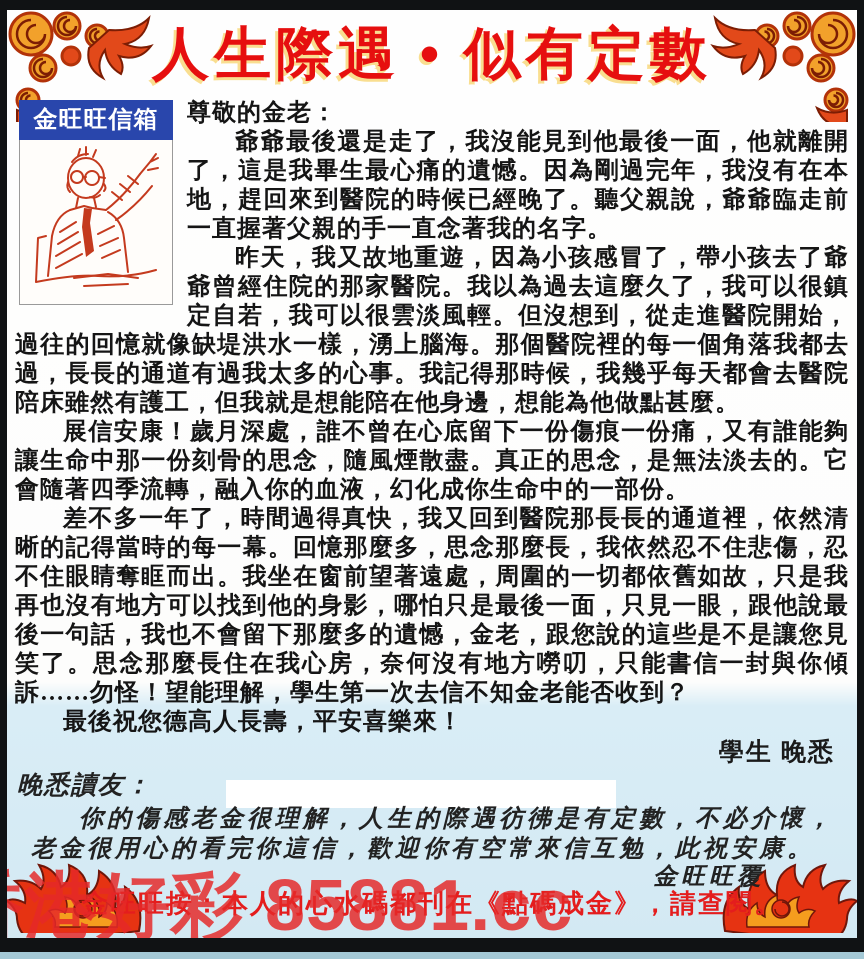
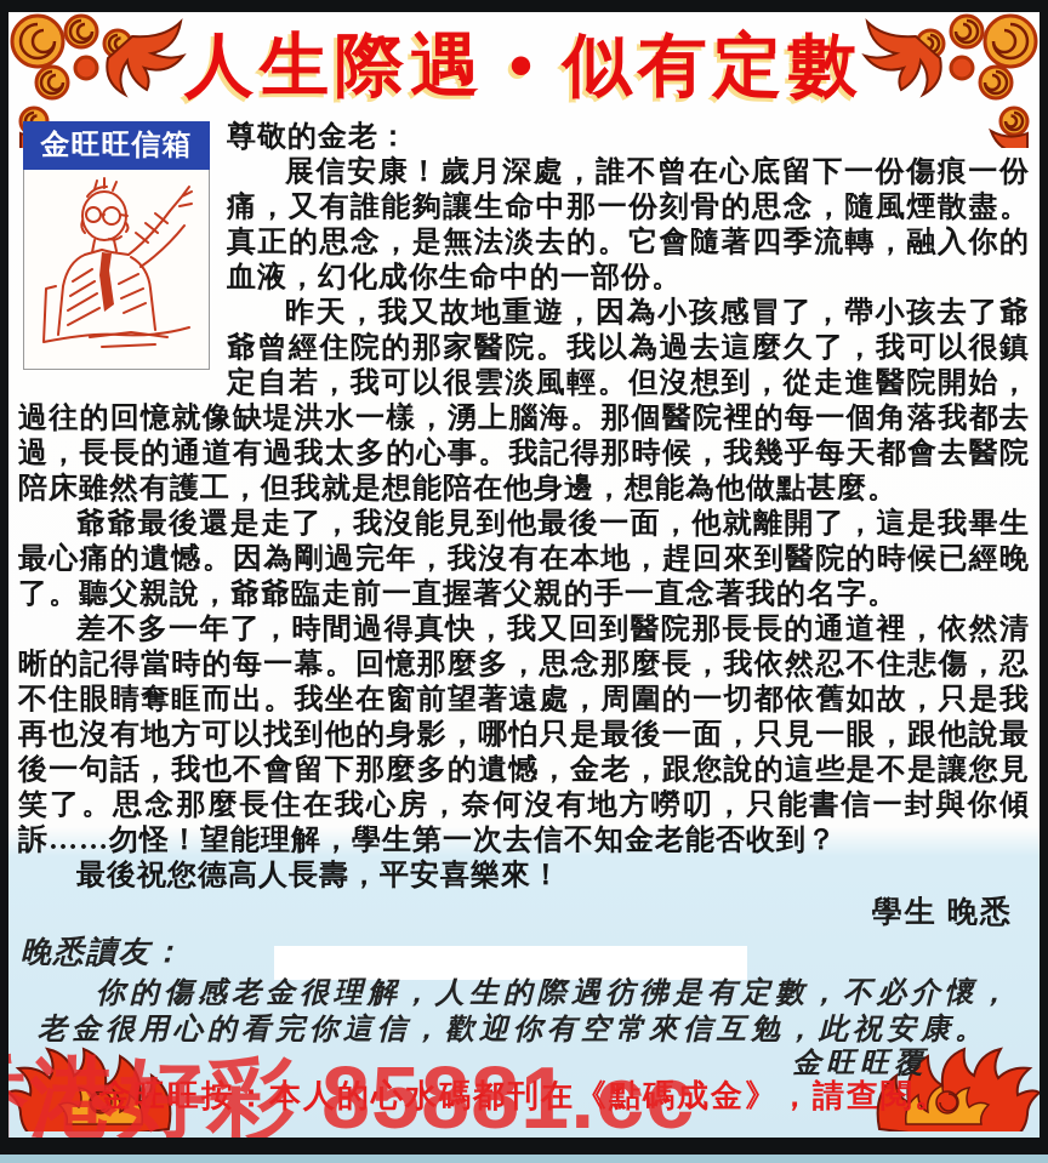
  人生際遇 • 似有定數
  金旺旺信箱
  尊敬的金老：
- 爺爺最後還是走了，我沒能見到他最後一面，他就離開了，這是我畢生最心痛的遺憾。因為剛過完年，我沒有在本地，趕回來到醫院的時候已經晚了。聽父親說，爺爺臨走前一直握著父親的手一直念著我的名字。
+ 展信安康！歲月深處，誰不曾在心底留下一份傷痕一份痛，又有誰能夠讓生命中那一份刻骨的思念，隨風煙散盡。真正的思念，是無法淡去的。它會隨著四季流轉，融入你的血液，幻化成你生命中的一部份。
  昨天，我又故地重遊，因為小孩感冒了，帶小孩去了爺爺曾經住院的那家醫院。我以為過去這麼久了，我可以很鎮定自若，我可以很雲淡風輕。但沒想到，從走進醫院開始，過往的回憶就像缺堤洪水一樣，湧上腦海。那個醫院裡的每一個角落我都去過，長長的通道有過我太多的心事。我記得那時候，我幾乎每天都會去醫院陪床雖然有護工，但我就是想能陪在他身邊，想能為他做點甚麼。
- 展信安康！歲月深處，誰不曾在心底留下一份傷痕一份痛，又有誰能夠讓生命中那一份刻骨的思念，隨風煙散盡。真正的思念，是無法淡去的。它會隨著四季流轉，融入你的血液，幻化成你生命中的一部份。
+ 爺爺最後還是走了，我沒能見到他最後一面，他就離開了，這是我畢生最心痛的遺憾。因為剛過完年，我沒有在本地，趕回來到醫院的時候已經晚了。聽父親說，爺爺臨走前一直握著父親的手一直念著我的名字。
  差不多一年了，時間過得真快，我又回到醫院那長長的通道裡，依然清晰的記得當時的每一幕。回憶那麼多，思念那麼長，我依然忍不住悲傷，忍不住眼睛奪眶而出。我坐在窗前望著遠處，周圍的一切都依舊如故，只是我再也沒有地方可以找到他的身影，哪怕只是最後一面，只見一眼，跟他說最後一句話，我也不會留下那麼多的遺憾，金老，跟您說的這些是不是讓您見笑了。思念那麼長住在我心房，奈何沒有地方嘮叨，只能書信一封與你傾訴……勿怪！望能理解，學生第一次去信不知金老能否收到？
  最後祝您德高人長壽，平安喜樂來！
  學生 晚悉
  晚悉讀友：
  你的傷感老金很理解，人生的際遇彷彿是有定數，不必介懷，老金很用心的看完你這信，歡迎你有空常來信互勉，此祝安康。
  金旺旺覆
  金旺旺按：本人的心水碼都刊在《點碼成金》，請查閱。
  港好彩 85881.cc
